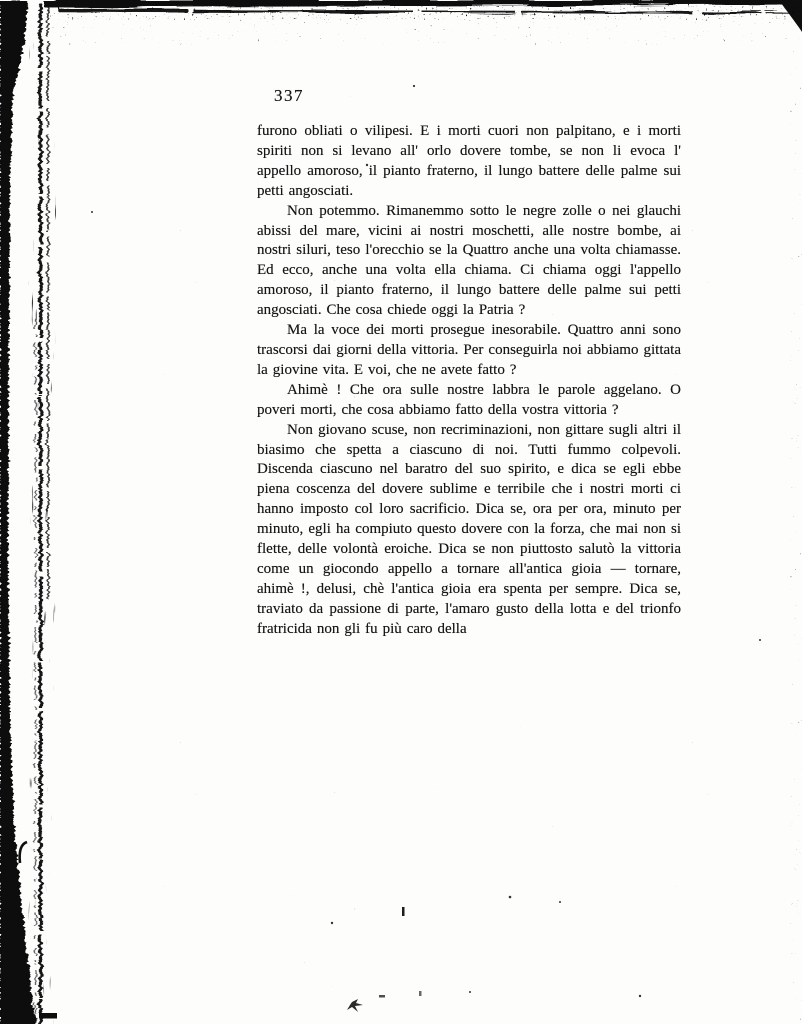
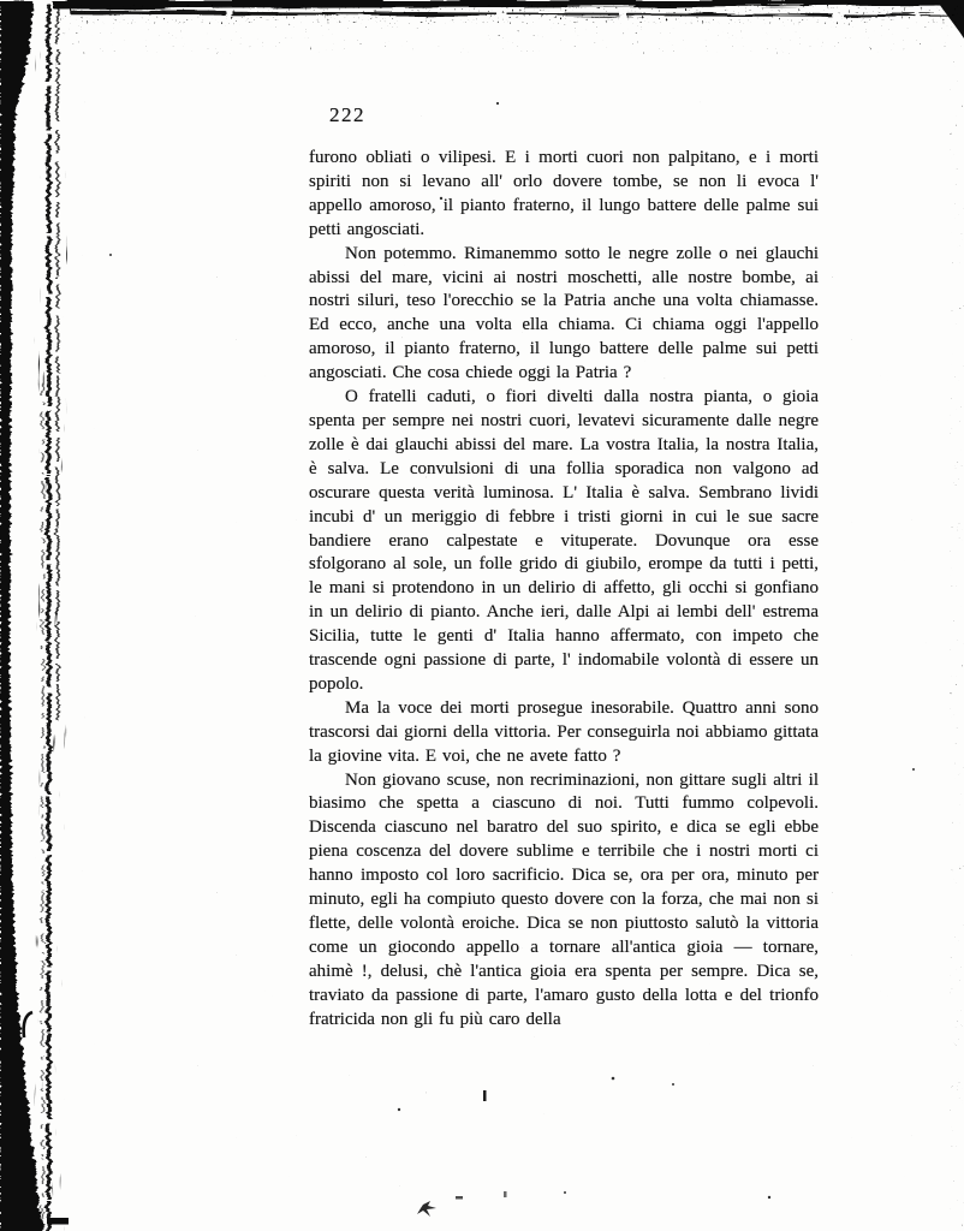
- 337
+ 222
  furono obliati o vilipesi. E i morti cuori non palpitano, e i morti spiriti non si levano all' orlo dovere tombe, se non li evoca l' appello amoroso, il pianto fraterno, il lungo battere delle palme sui petti angosciati.
- Non potemmo. Rimanemmo sotto le negre zolle o nei glauchi abissi del mare, vicini ai nostri moschetti, alle nostre bombe, ai nostri siluri, teso l'orecchio se la Quattro anche una volta chiamasse. Ed ecco, anche una volta ella chiama. Ci chiama oggi l'appello amoroso, il pianto fraterno, il lungo battere delle palme sui petti angosciati. Che cosa chiede oggi la Patria ?
+ Non potemmo. Rimanemmo sotto le negre zolle o nei glauchi abissi del mare, vicini ai nostri moschetti, alle nostre bombe, ai nostri siluri, teso l'orecchio se la Patria anche una volta chiamasse. Ed ecco, anche una volta ella chiama. Ci chiama oggi l'appello amoroso, il pianto fraterno, il lungo battere delle palme sui petti angosciati. Che cosa chiede oggi la Patria ?
+ O fratelli caduti, o fiori divelti dalla nostra pianta, o gioia spenta per sempre nei nostri cuori, levatevi sicuramente dalle negre zolle è dai glauchi abissi del mare. La vostra Italia, la nostra Italia, è salva. Le convulsioni di una follia sporadica non valgono ad oscurare questa verità luminosa. L' Italia è salva. Sembrano lividi incubi d' un meriggio di febbre i tristi giorni in cui le sue sacre bandiere erano calpestate e vituperate. Dovunque ora esse sfolgorano al sole, un folle grido di giubilo, erompe da tutti i petti, le mani si protendono in un delirio di affetto, gli occhi si gonfiano in un delirio di pianto. Anche ieri, dalle Alpi ai lembi dell' estrema Sicilia, tutte le genti d' Italia hanno affermato, con impeto che trascende ogni passione di parte, l' indomabile volontà di essere un popolo.
  Ma la voce dei morti prosegue inesorabile. Quattro anni sono trascorsi dai giorni della vittoria. Per conseguirla noi abbiamo gittata la giovine vita. E voi, che ne avete fatto ?
- Ahimè ! Che ora sulle nostre labbra le parole aggelano. O poveri morti, che cosa abbiamo fatto della vostra vittoria ?
  Non giovano scuse, non recriminazioni, non gittare sugli altri il biasimo che spetta a ciascuno di noi. Tutti fummo colpevoli. Discenda ciascuno nel baratro del suo spirito, e dica se egli ebbe piena coscenza del dovere sublime e terribile che i nostri morti ci hanno imposto col loro sacrificio. Dica se, ora per ora, minuto per minuto, egli ha compiuto questo dovere con la forza, che mai non si flette, delle volontà eroiche. Dica se non piuttosto salutò la vittoria come un giocondo appello a tornare all'antica gioia — tornare, ahimè !, delusi, chè l'antica gioia era spenta per sempre. Dica se, traviato da passione di parte, l'amaro gusto della lotta e del trionfo fratricida non gli fu più caro della
